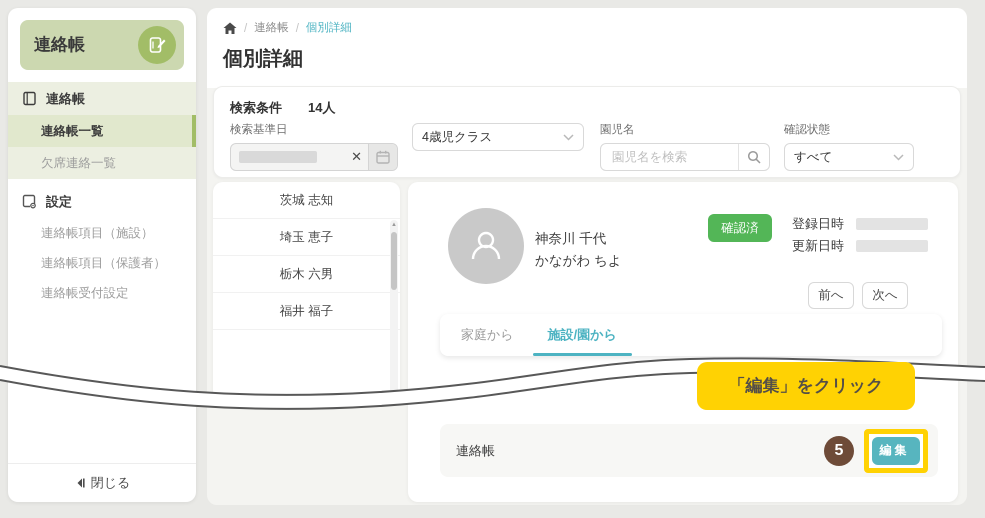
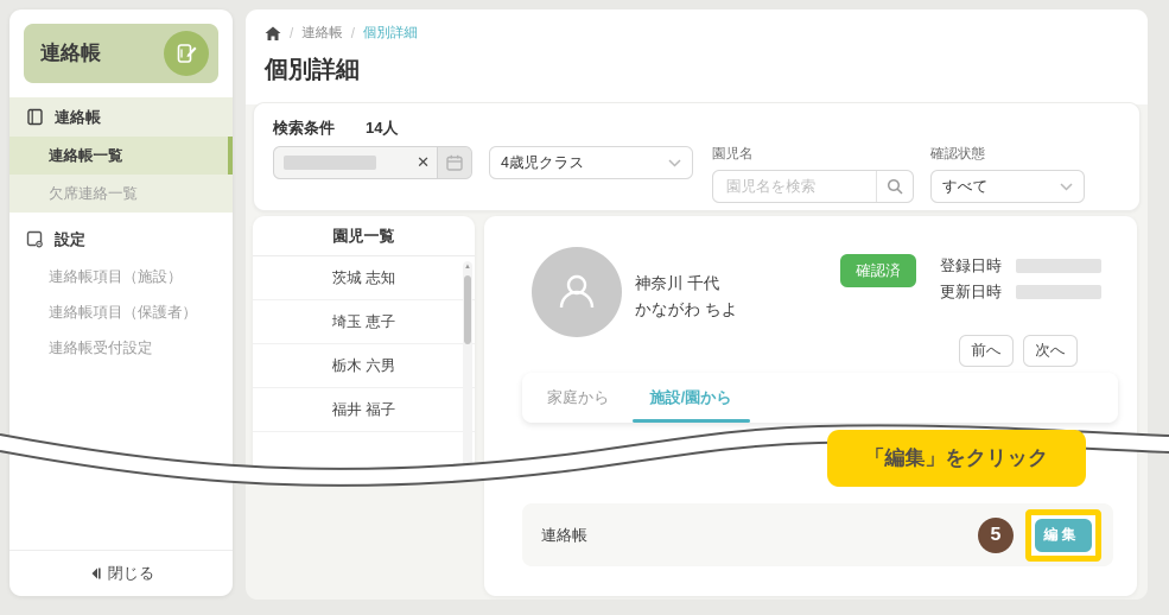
  連絡帳
  連絡帳
  連絡帳一覧
  欠席連絡一覧
  設定
  連絡帳項目（施設）
  連絡帳項目（保護者）
  連絡帳受付設定
  閉じる
  /
  連絡帳
  /
  個別詳細
  個別詳細
  検索条件
  14人
- 検索基準日
  ✕
  4歳児クラス
  園児名
  園児名を検索
  確認状態
  すべて
+ 園児一覧
  茨城 志知
  埼玉 恵子
  栃木 六男
  福井 福子
  神奈川 千代
  かながわ ちよ
  確認済
  登録日時
  更新日時
  前へ
  次へ
  家庭から
  施設/園から
  連絡帳
  5
  編集
  「編集」をクリック
